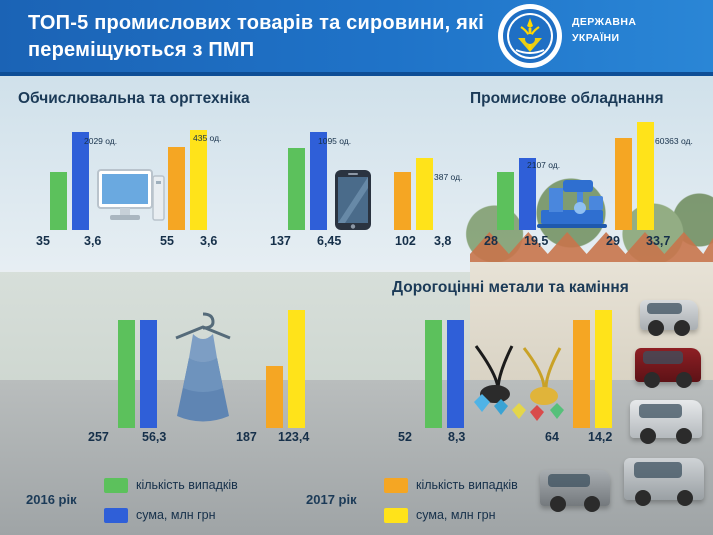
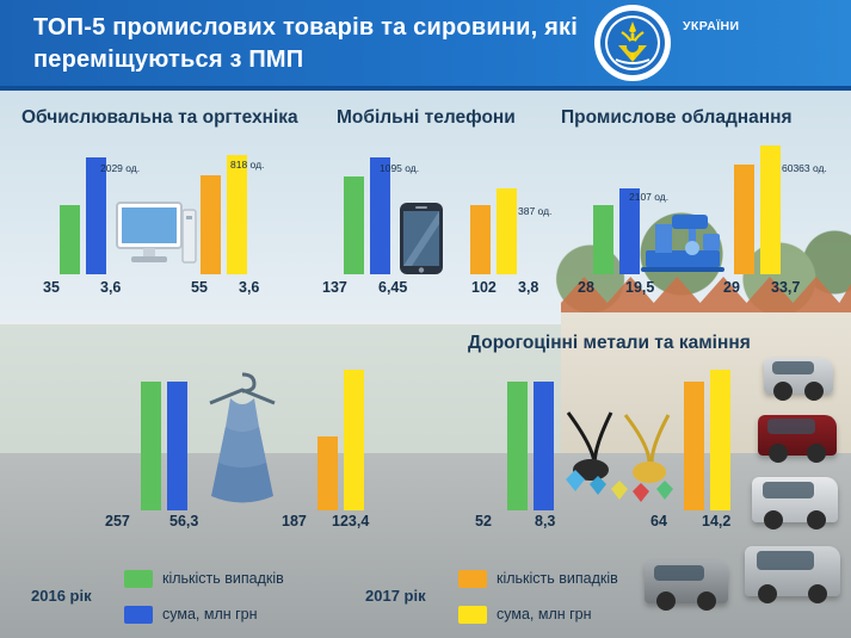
  ТОП-5 промислових товарів та сировини, які переміщуються з ПМП
- ДЕРЖАВНА
  УКРАЇНИ
  Обчислювальна та оргтехніка
+ Мобільні телефони
  Промислове обладнання
  Дорогоцінні метали та каміння
  2029 од.
- 435 од.
+ 818 од.
  35
  3,6
  55
  3,6
  1095 од.
  387 од.
  137
  6,45
  102
  3,8
  2107 од.
  60363 од.
  28
  19,5
  29
  33,7
  257
  56,3
  187
  123,4
  52
  8,3
  64
  14,2
  2016 рік
  кількість випадків
  сума, млн грн
  2017 рік
  кількість випадків
  сума, млн грн
